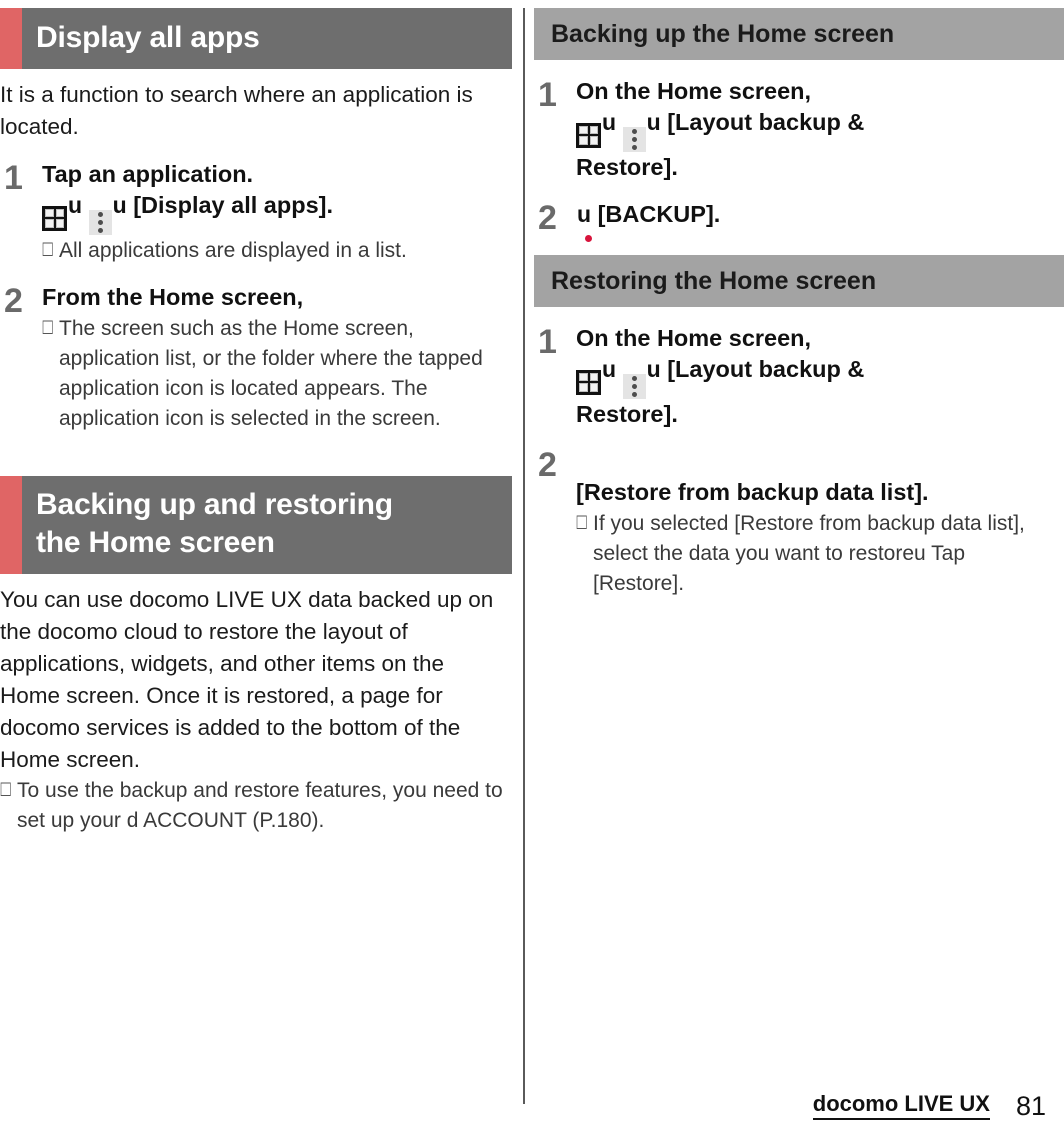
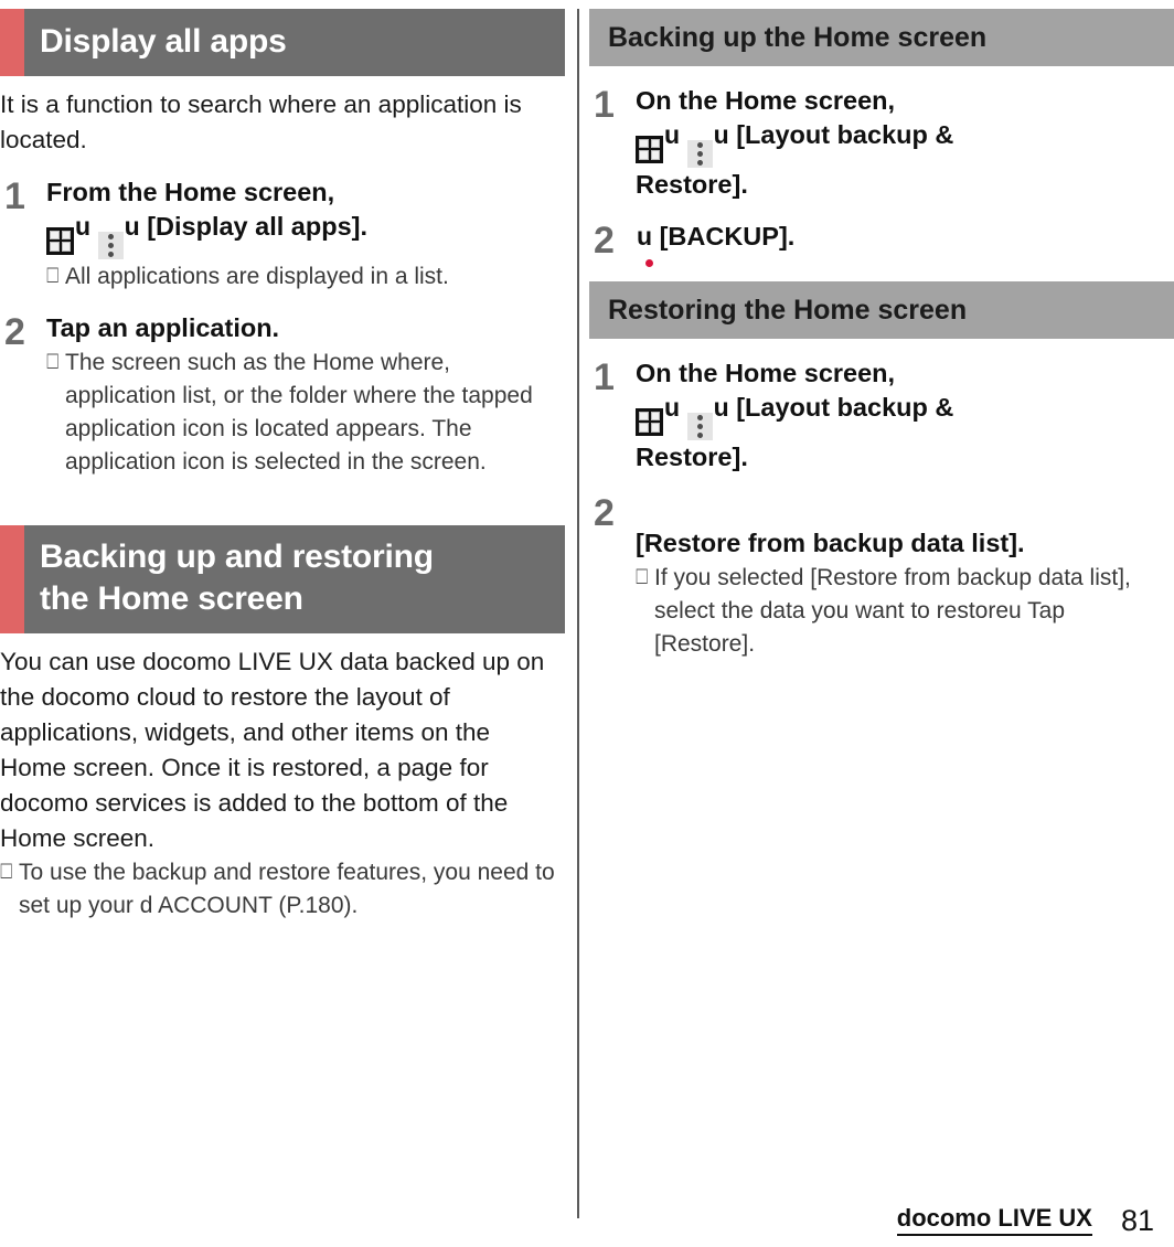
  Display all apps
  It is a function to search where an application is located.
  1
- Tap an application.
+ From the Home screen,
  u u [Display all apps].
  ⎕
  All applications are displayed in a list.
  2
- From the Home screen,
+ Tap an application.
  ⎕
- The screen such as the Home screen, application list, or the folder where the tapped application icon is located appears. The application icon is selected in the screen.
+ The screen such as the Home where, application list, or the folder where the tapped application icon is located appears. The application icon is selected in the screen.
  Backing up and restoring
  the Home screen
  You can use docomo LIVE UX data backed up on the docomo cloud to restore the layout of applications, widgets, and other items on the Home screen. Once it is restored, a page for docomo services is added to the bottom of the Home screen.
  ⎕
  To use the backup and restore features, you need to set up your d ACCOUNT (P.180).
  Backing up the Home screen
  1
  On the Home screen,
  u u [Layout backup &
  Restore].
  2
  u [BACKUP].
  Restoring the Home screen
  1
  On the Home screen,
  u u [Layout backup &
  Restore].
  2
  [Restore from backup data list].
  ⎕
  If you selected [Restore from backup data list], select the data you want to restoreu Tap [Restore].
  docomo LIVE UX
  81
